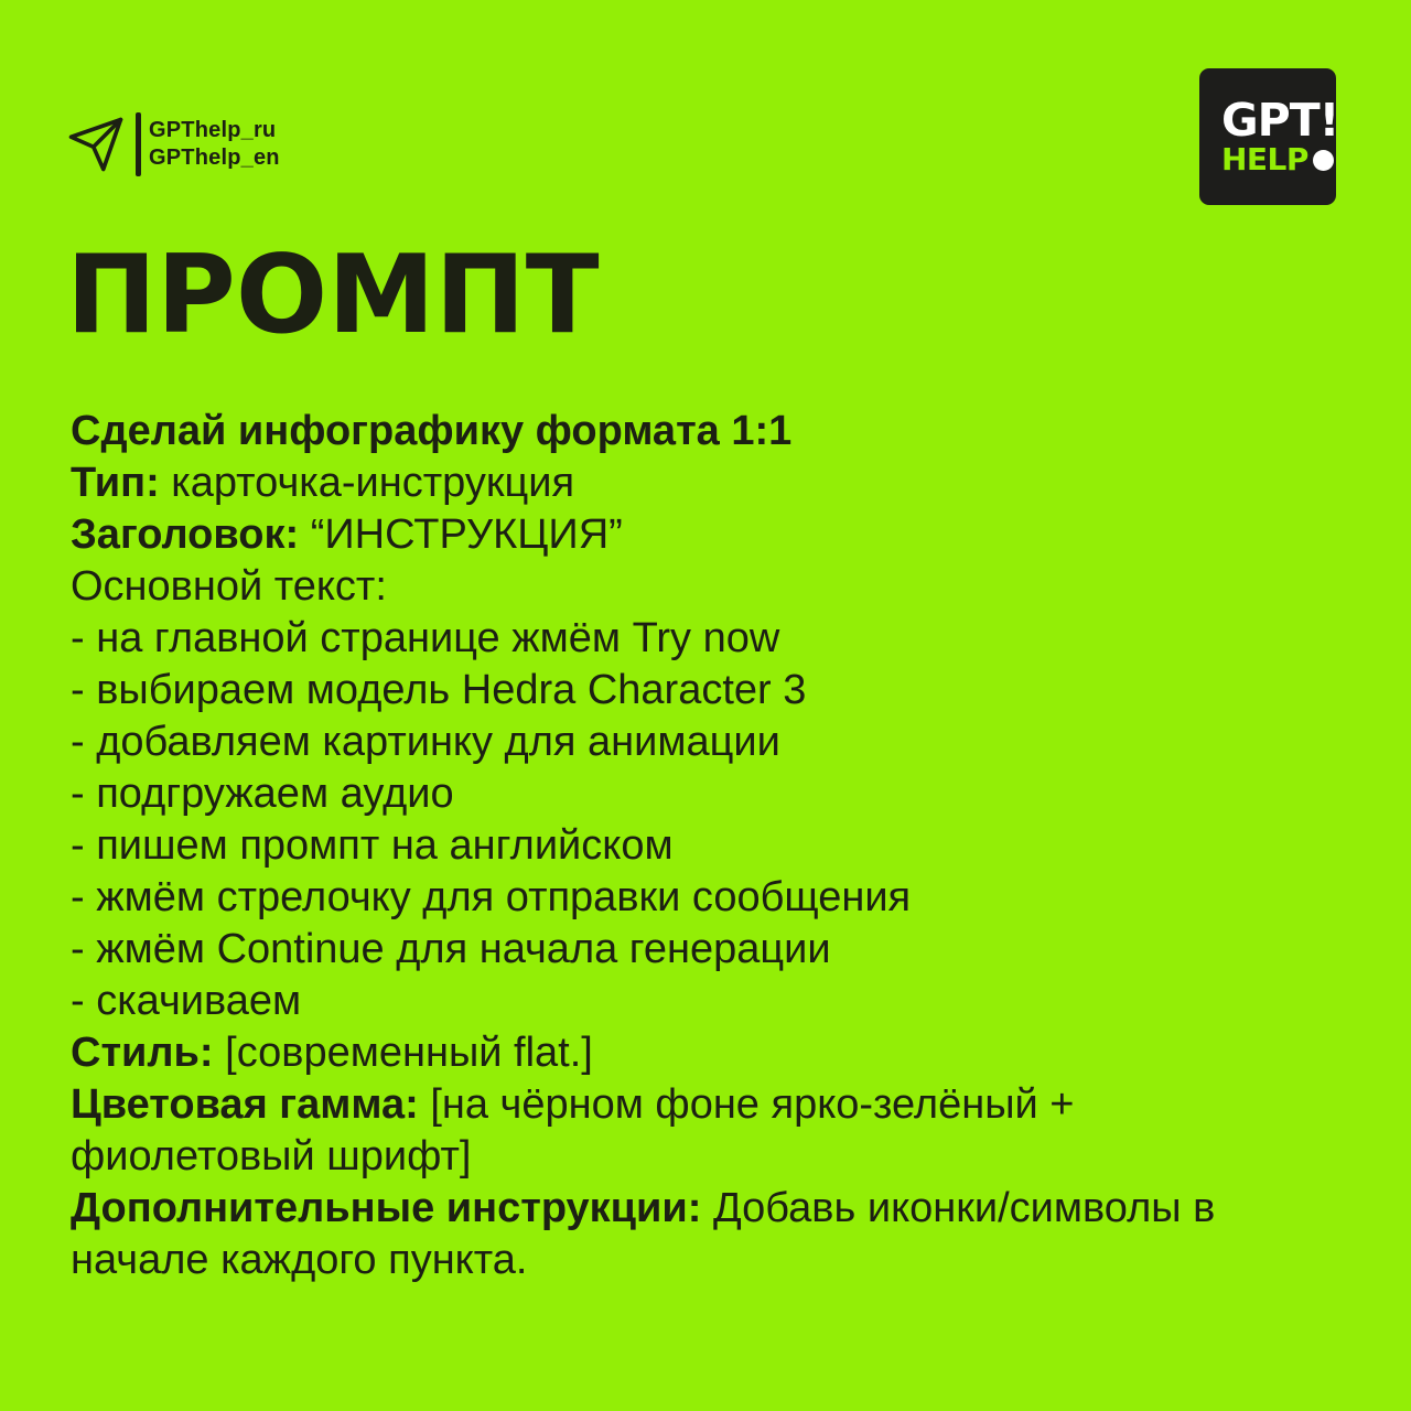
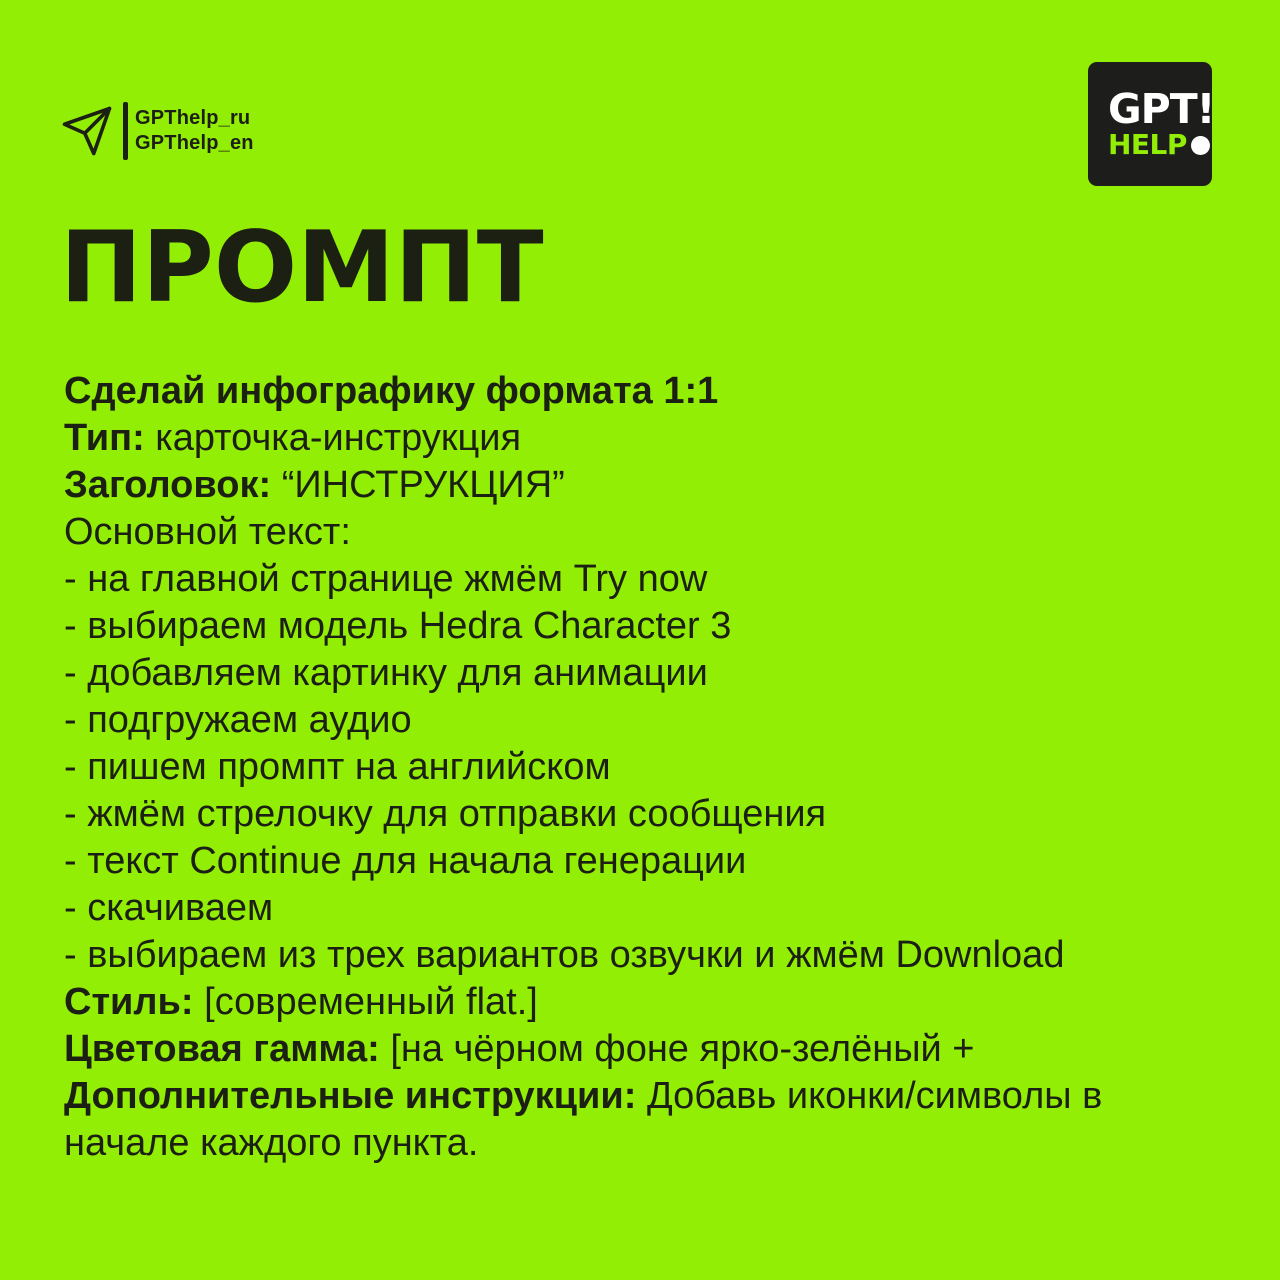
  GPThelp_ru
  GPThelp_en
  GPT!
  HELP
  ПРОМПТ
  Сделай инфографику формата 1:1
  Тип: карточка-инструкция
  Заголовок: “ИНСТРУКЦИЯ”
  Основной текст:
  - на главной странице жмём Try now
  - выбираем модель Hedra Character 3
  - добавляем картинку для анимации
  - подгружаем аудио
  - пишем промпт на английском
  - жмём стрелочку для отправки сообщения
- - жмём Continue для начала генерации
+ - текст Continue для начала генерации
  - скачиваем
+ - выбираем из трех вариантов озвучки и жмём Download
  Стиль: [современный flat.]
  Цветовая гамма: [на чёрном фоне ярко-зелёный +
- фиолетовый шрифт]
  Дополнительные инструкции: Добавь иконки/символы в
  начале каждого пункта.
